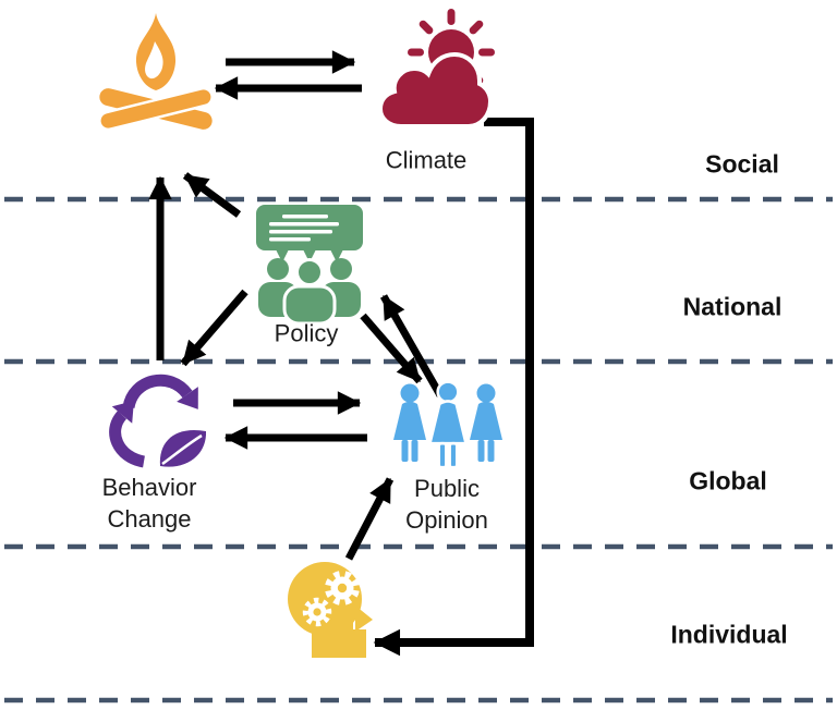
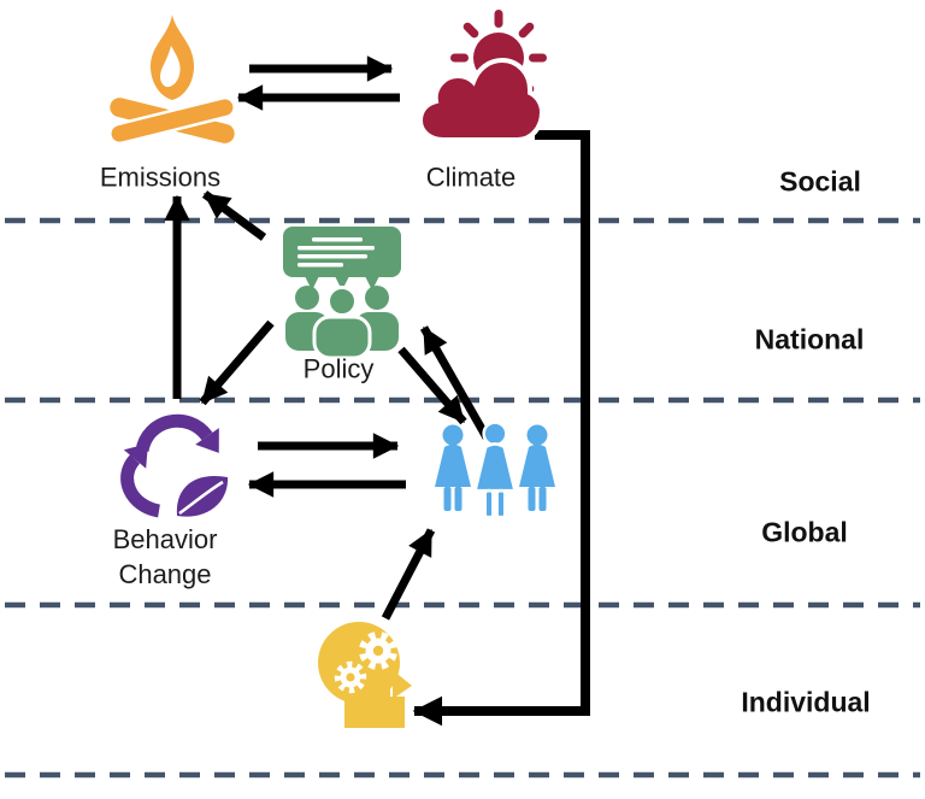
+ Emissions
  Climate
  Policy
  Behavior Change
- Public Opinion
  Social
  National
  Global
  Individual
